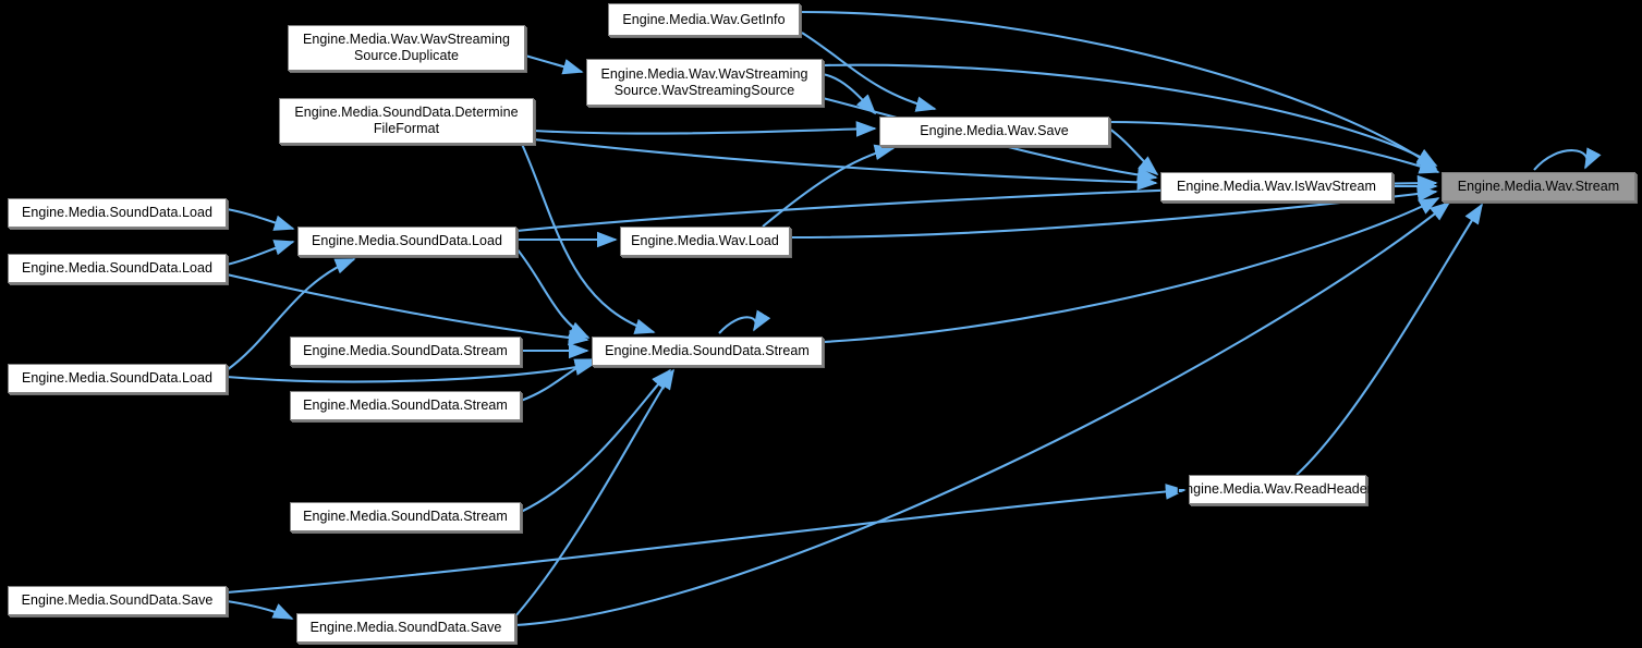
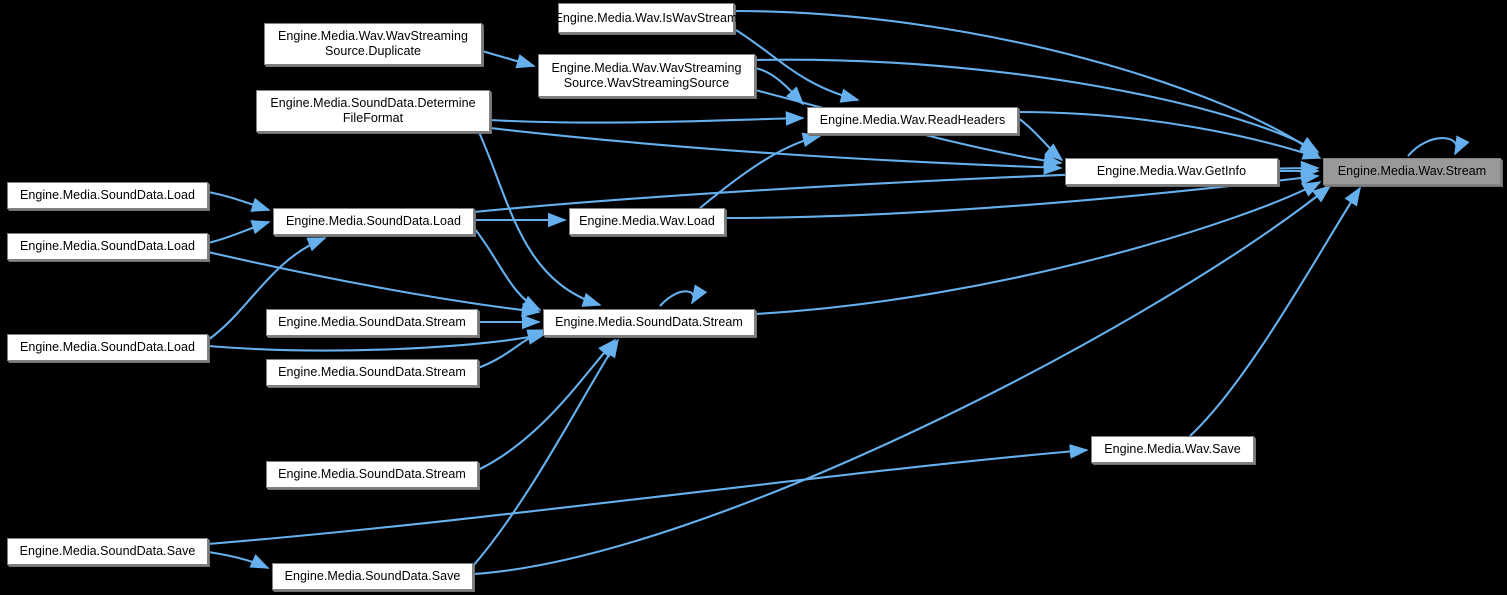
  Engine.Media.Wav.WavStreaming
  Source.Duplicate
- Engine.Media.Wav.GetInfo
+ Engine.Media.Wav.IsWavStream
  Engine.Media.Wav.WavStreaming
  Source.WavStreamingSource
  Engine.Media.SoundData.Determine
  FileFormat
- Engine.Media.Wav.Save
+ Engine.Media.Wav.ReadHeaders
- Engine.Media.Wav.IsWavStream
+ Engine.Media.Wav.GetInfo
  Engine.Media.Wav.Stream
  Engine.Media.SoundData.Load
  Engine.Media.SoundData.Load
  Engine.Media.Wav.Load
  Engine.Media.SoundData.Load
  Engine.Media.SoundData.Load
  Engine.Media.SoundData.Stream
  Engine.Media.SoundData.Stream
  Engine.Media.SoundData.Stream
- Engine.Media.Wav.ReadHeaders
+ Engine.Media.Wav.Save
  Engine.Media.SoundData.Stream
  Engine.Media.SoundData.Save
  Engine.Media.SoundData.Save
